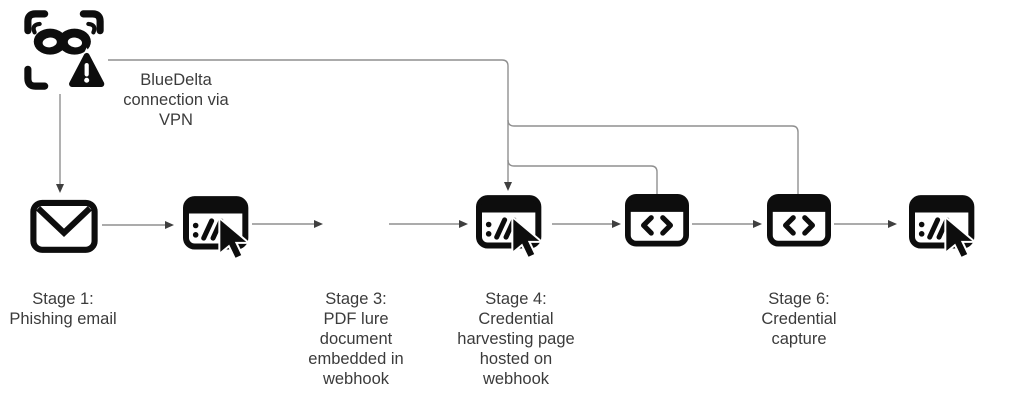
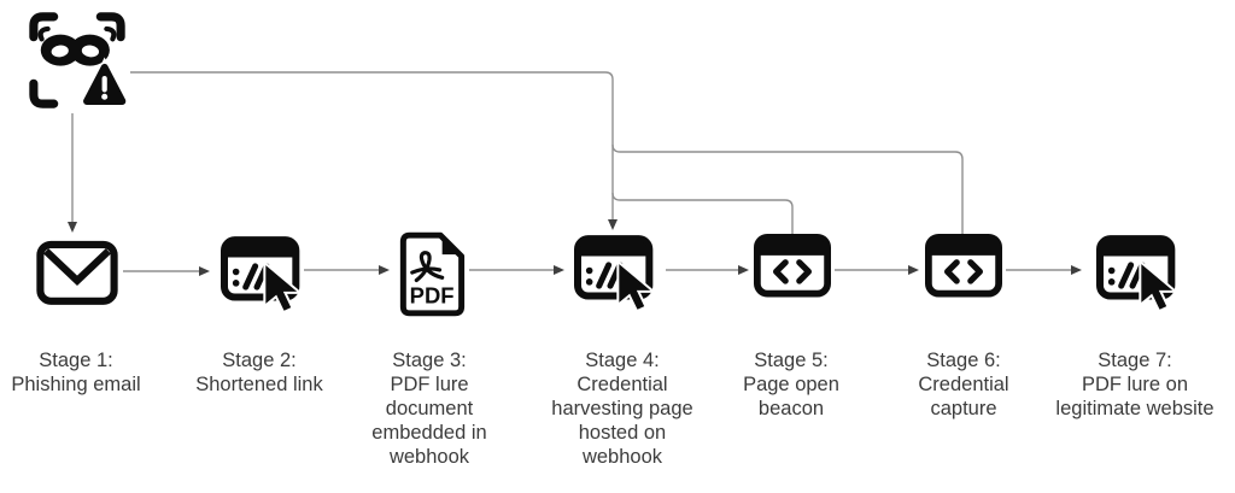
- BlueDelta
- connection via
- VPN
  Stage 1:
  Phishing email
+ Stage 2:
+ Shortened link
+ PDF
  Stage 3:
  PDF lure
  document
  embedded in
  webhook
  Stage 4:
  Credential
  harvesting page
  hosted on
  webhook
+ Stage 5:
+ Page open
+ beacon
  Stage 6:
  Credential
  capture
+ Stage 7:
+ PDF lure on
+ legitimate website
